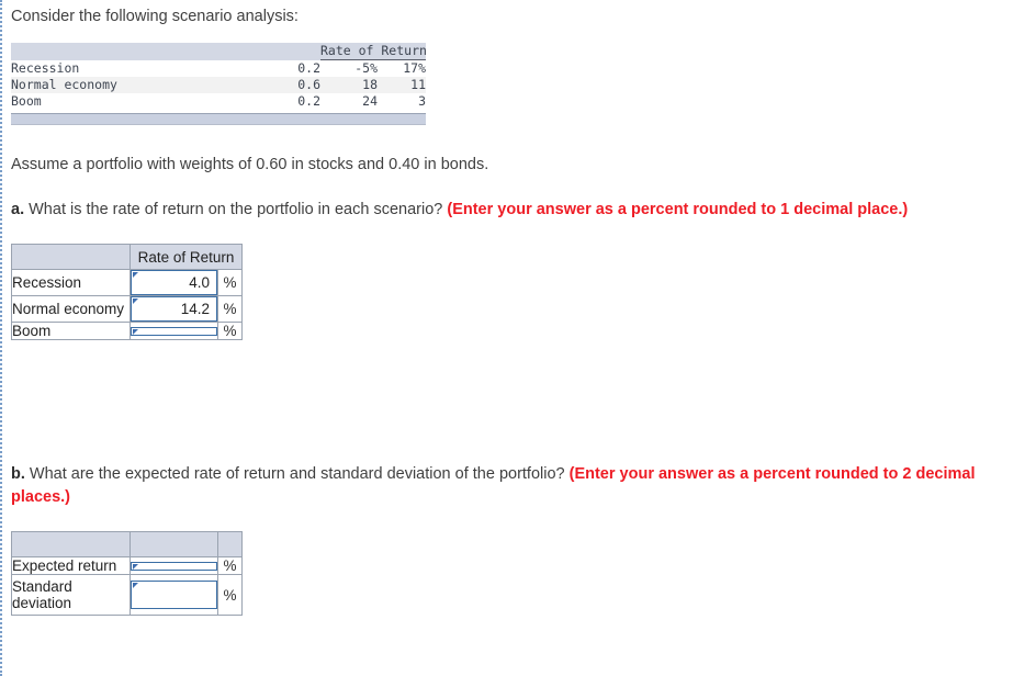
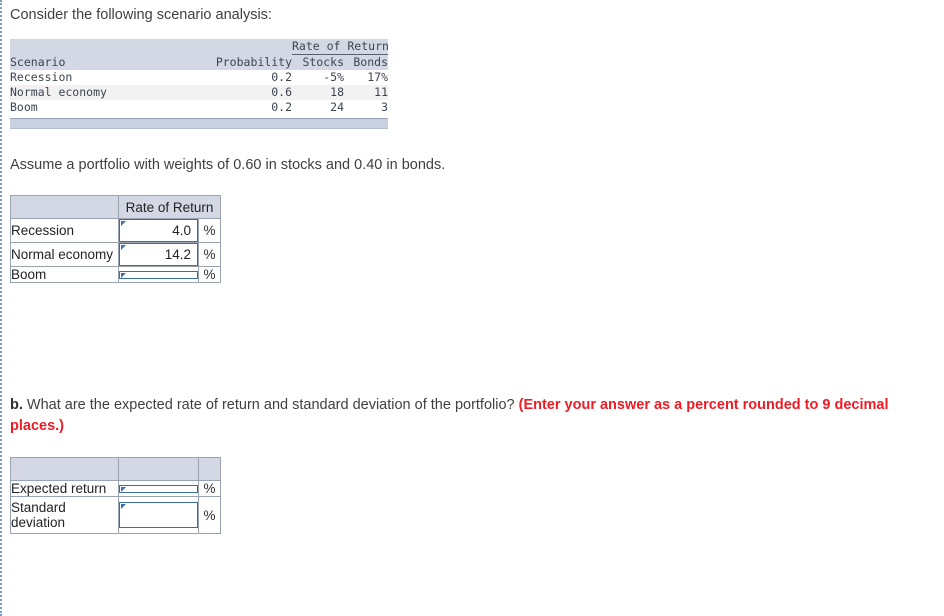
  Consider the following scenario analysis:
  		Rate of Return
+ Scenario	Probability	Stocks	Bonds
  Recession	0.2	-5%	17%
  Normal economy	0.6	18	11
  Boom	0.2	24	3
  Assume a portfolio with weights of 0.60 in stocks and 0.40 in bonds.
- a. What is the rate of return on the portfolio in each scenario? (Enter your answer as a percent rounded to 1 decimal place.)
  	Rate of Return
  Recession	4.0	%
  Normal economy	14.2	%
  Boom		%
- b. What are the expected rate of return and standard deviation of the portfolio? (Enter your answer as a percent rounded to 2 decimal places.)
+ b. What are the expected rate of return and standard deviation of the portfolio? (Enter your answer as a percent rounded to 9 decimal places.)
  Expected return		%
  Standard deviation		%
